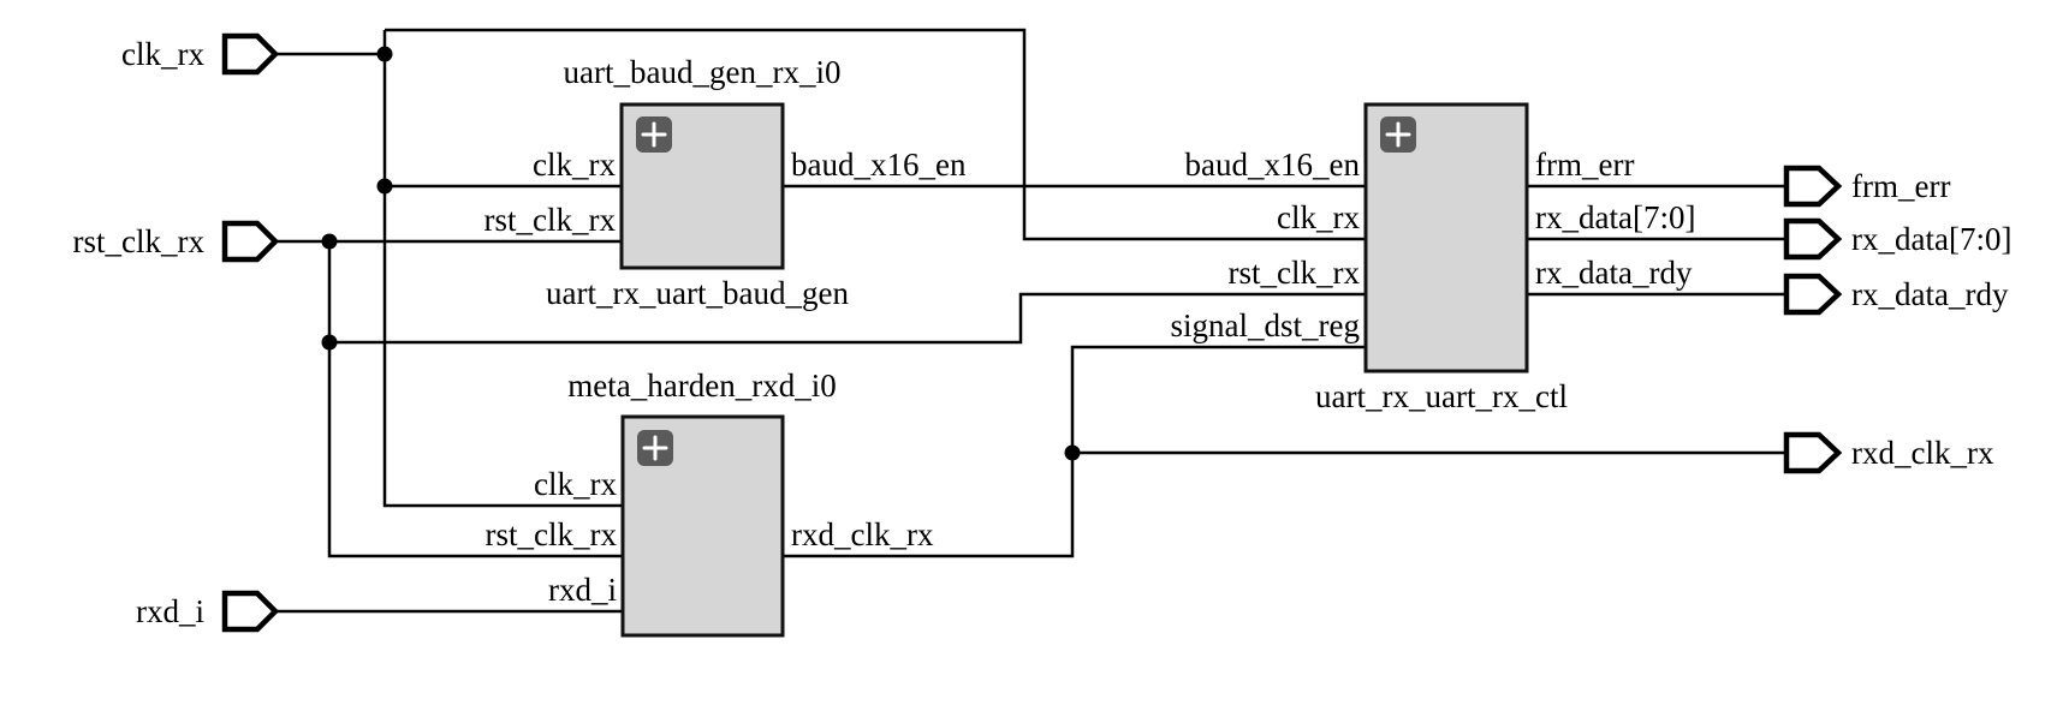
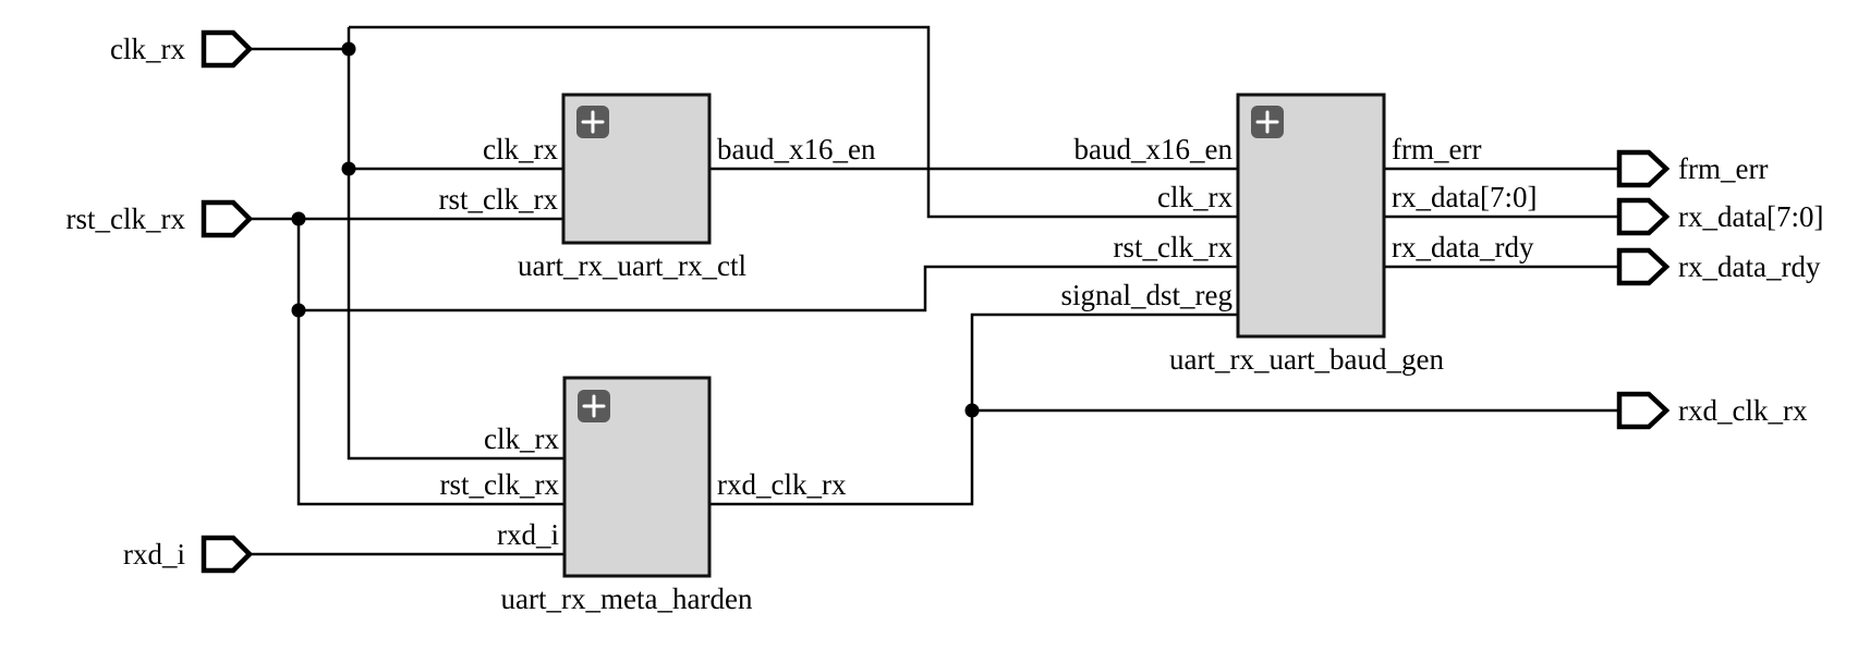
  clk_rx
  rst_clk_rx
  rxd_i
  frm_err
  rx_data[7:0]
  rx_data_rdy
  rxd_clk_rx
- uart_baud_gen_rx_i0
- meta_harden_rxd_i0
- uart_rx_uart_baud_gen
+ uart_rx_uart_rx_ctl
+ uart_rx_meta_harden
- uart_rx_uart_rx_ctl
+ uart_rx_uart_baud_gen
  clk_rx
  rst_clk_rx
  baud_x16_en
  clk_rx
  rst_clk_rx
  rxd_i
  rxd_clk_rx
  baud_x16_en
  clk_rx
  rst_clk_rx
  signal_dst_reg
  frm_err
  rx_data[7:0]
  rx_data_rdy
